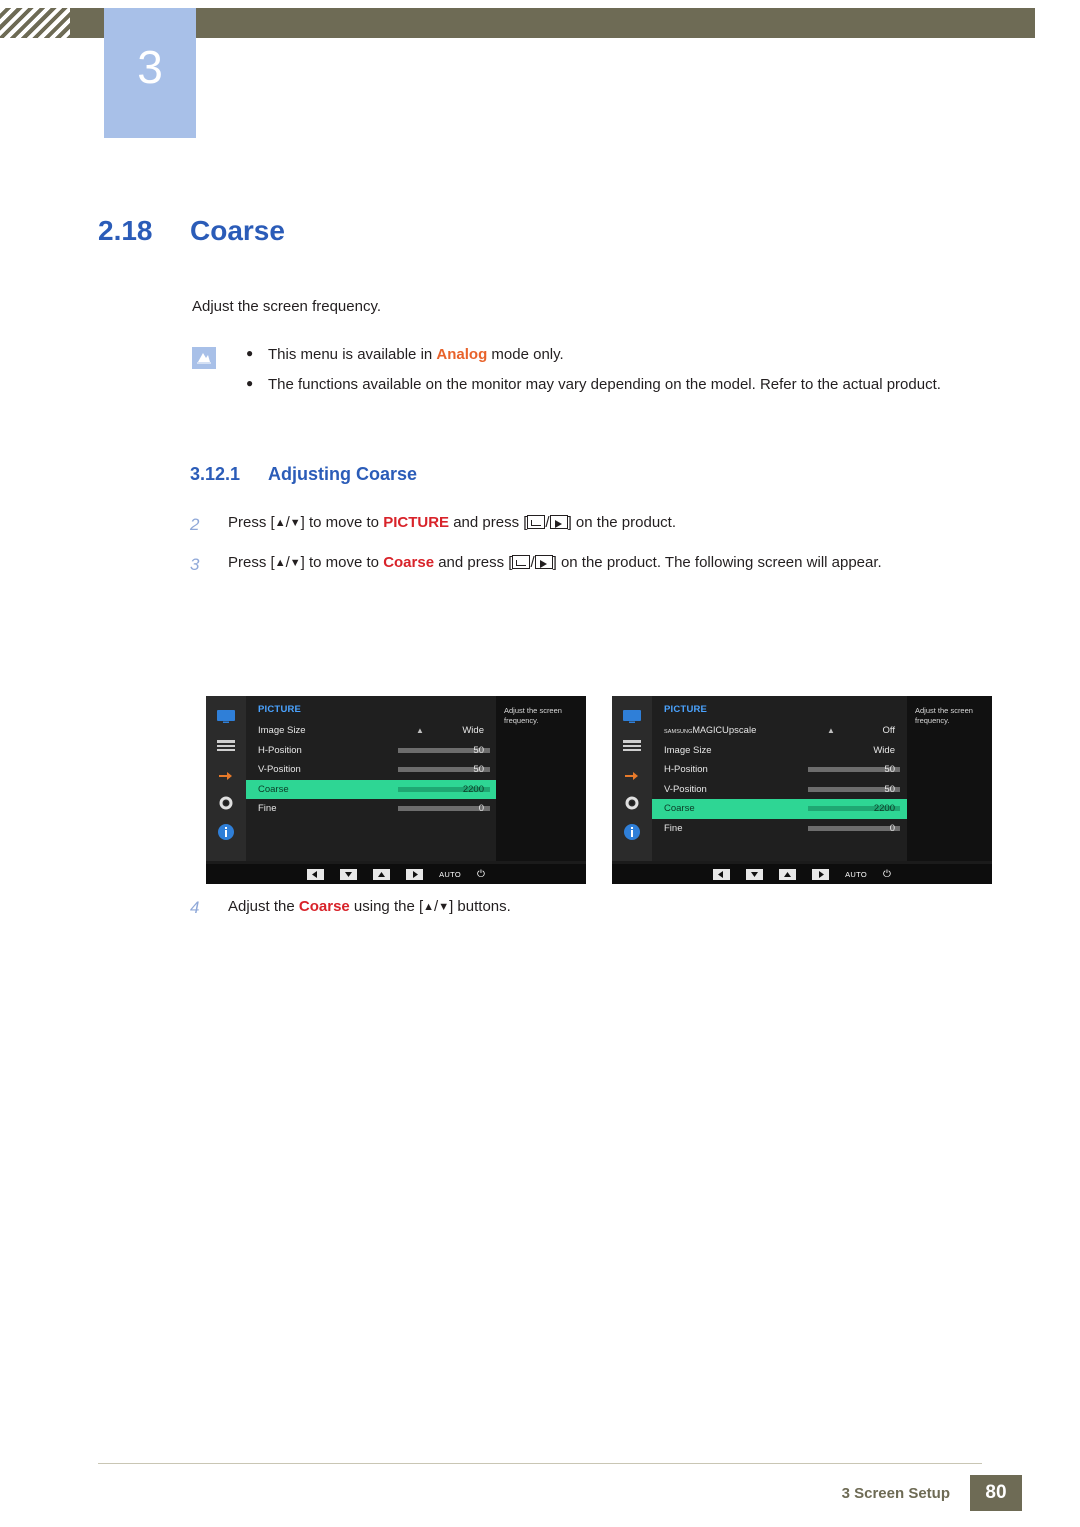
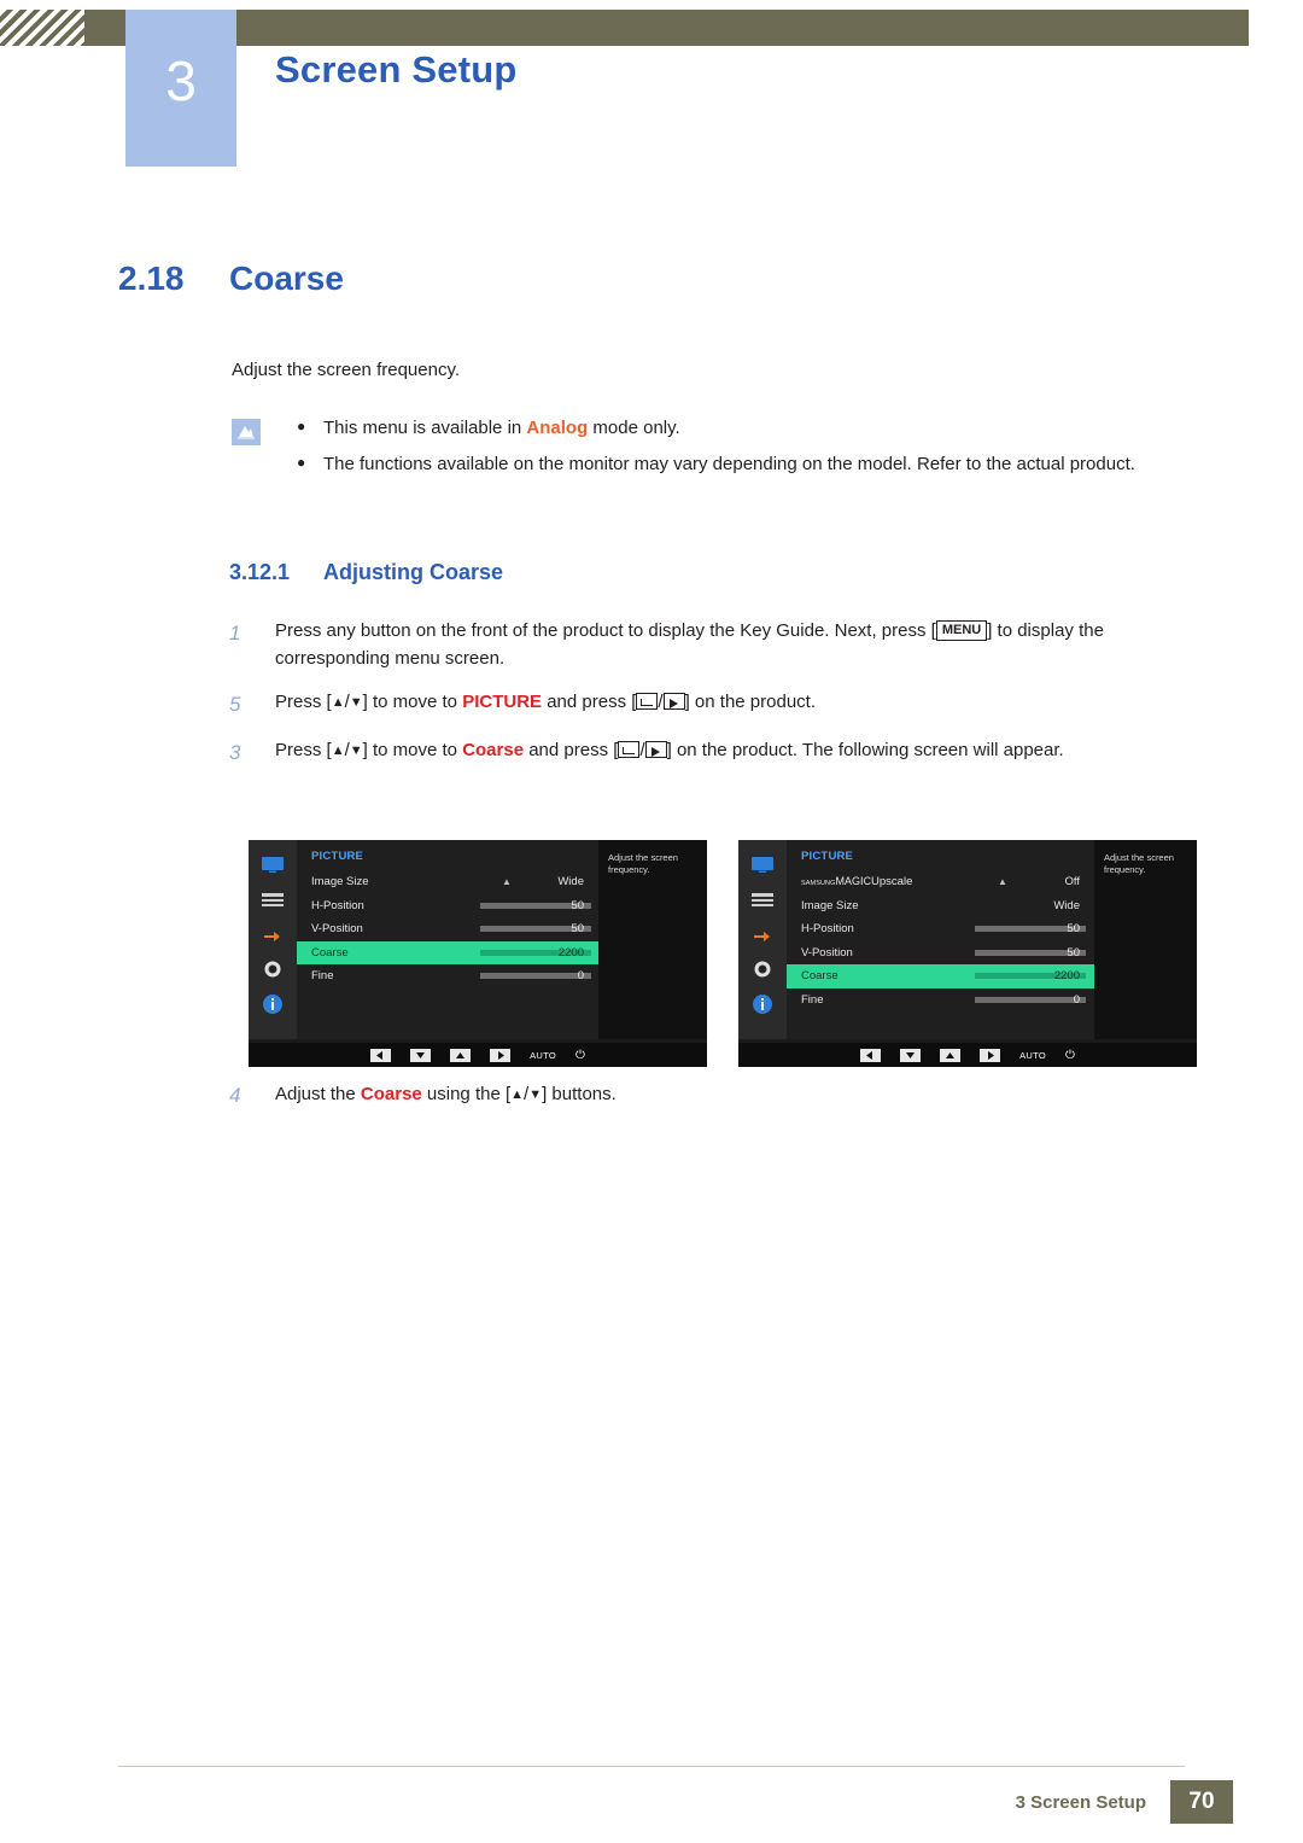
  3
+ Screen Setup
  2.18 Coarse
  Adjust the screen frequency.
  ●
  This menu is available in Analog mode only.
  ●
  The functions available on the monitor may vary depending on the model. Refer to the actual product.
  3.12.1 Adjusting Coarse
+ 1
+ Press any button on the front of the product to display the Key Guide. Next, press [ MENU ] to display the corresponding menu screen.
- 2
+ 5
  Press [▲/▼] to move to PICTURE and press [ / ] on the product.
  3
  Press [▲/▼] to move to Coarse and press [ / ] on the product. The following screen will appear.
  PICTURE
  Image Size
  ▲
  Wide
  H-Position
  50
  V-Position
  50
  Coarse
  2200
  Fine
  0
  Adjust the screen frequency.
  AUTO
  ⏻
  PICTURE
  MAGIC
  Upscale
  ▲
  Off
  Image Size
  Wide
  H-Position
  50
  V-Position
  50
  Coarse
  2200
  Fine
  0
  Adjust the screen frequency.
  AUTO
  ⏻
  4
  Adjust the Coarse using the [▲/▼] buttons.
  3 Screen Setup
- 80
+ 70
